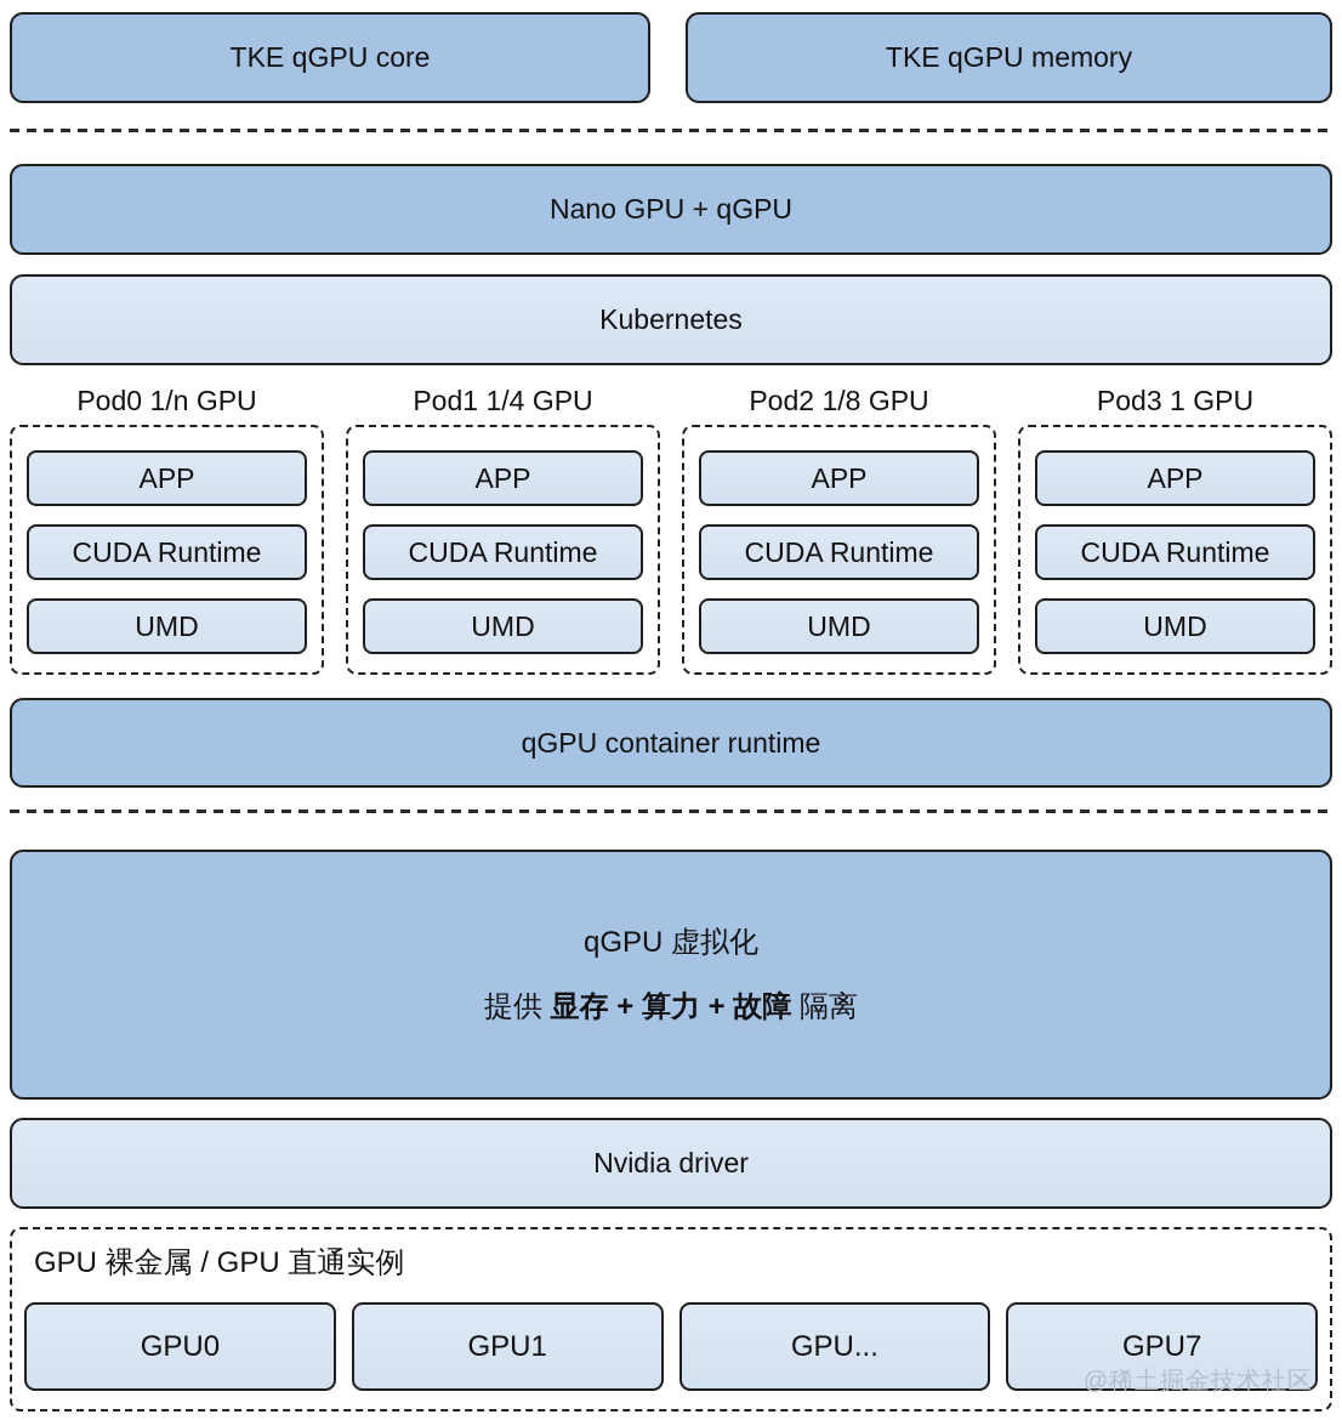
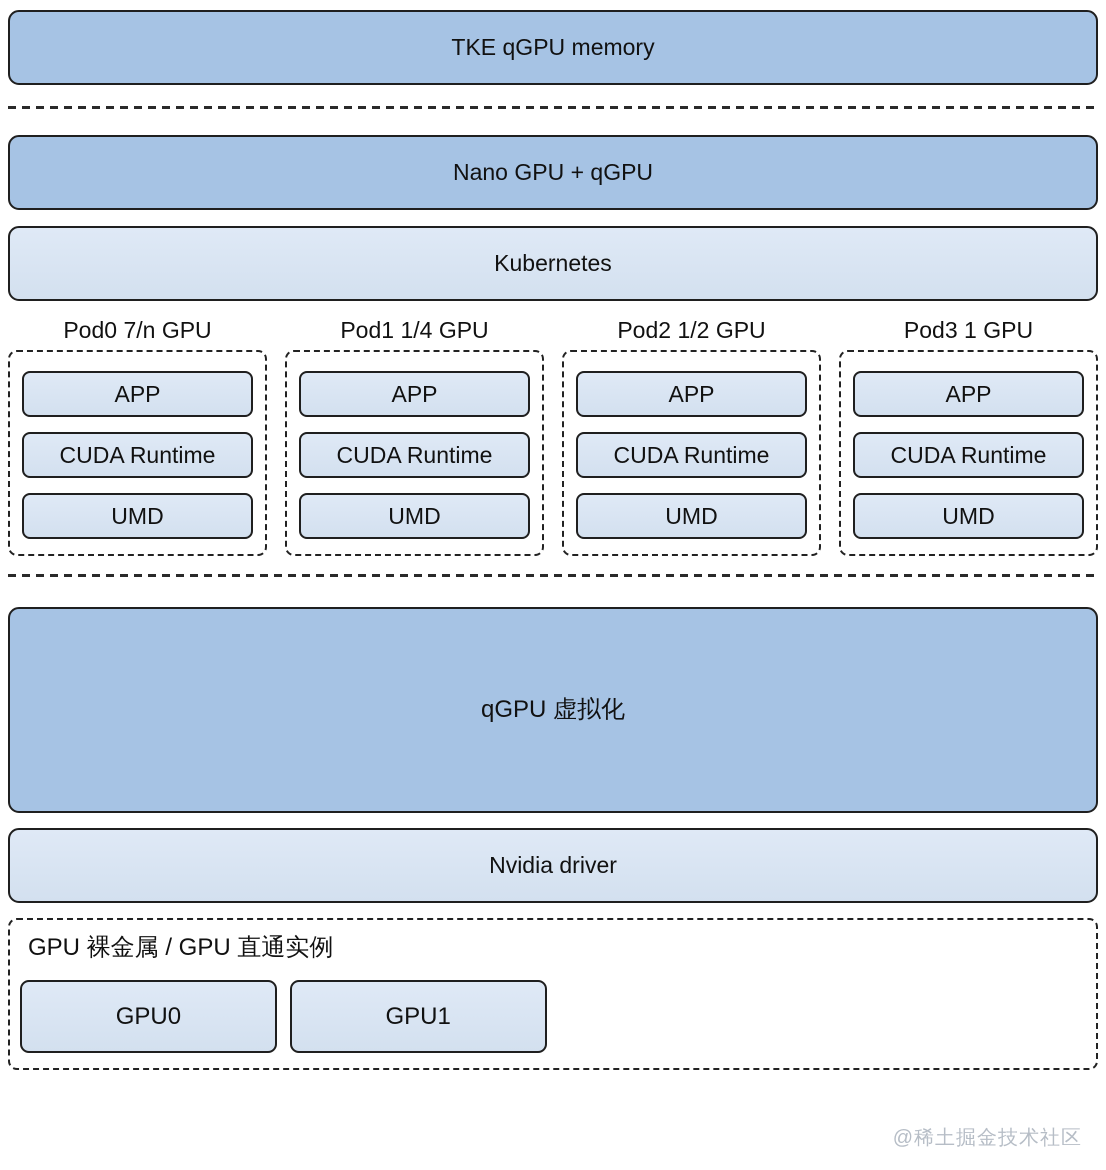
- TKE qGPU core
  TKE qGPU memory
  Nano GPU + qGPU
  Kubernetes
- Pod0 1/n GPU
+ Pod0 7/n GPU
  APP
  CUDA Runtime
  UMD
  Pod1 1/4 GPU
  APP
  CUDA Runtime
  UMD
- Pod2 1/8 GPU
+ Pod2 1/2 GPU
  APP
  CUDA Runtime
  UMD
  Pod3 1 GPU
  APP
  CUDA Runtime
  UMD
- qGPU container runtime
  qGPU 虚拟化
- 提供 显存 + 算力 + 故障 隔离
  Nvidia driver
  GPU 裸金属 / GPU 直通实例
  GPU0
  GPU1
- GPU...
- GPU7
  @稀土掘金技术社区
